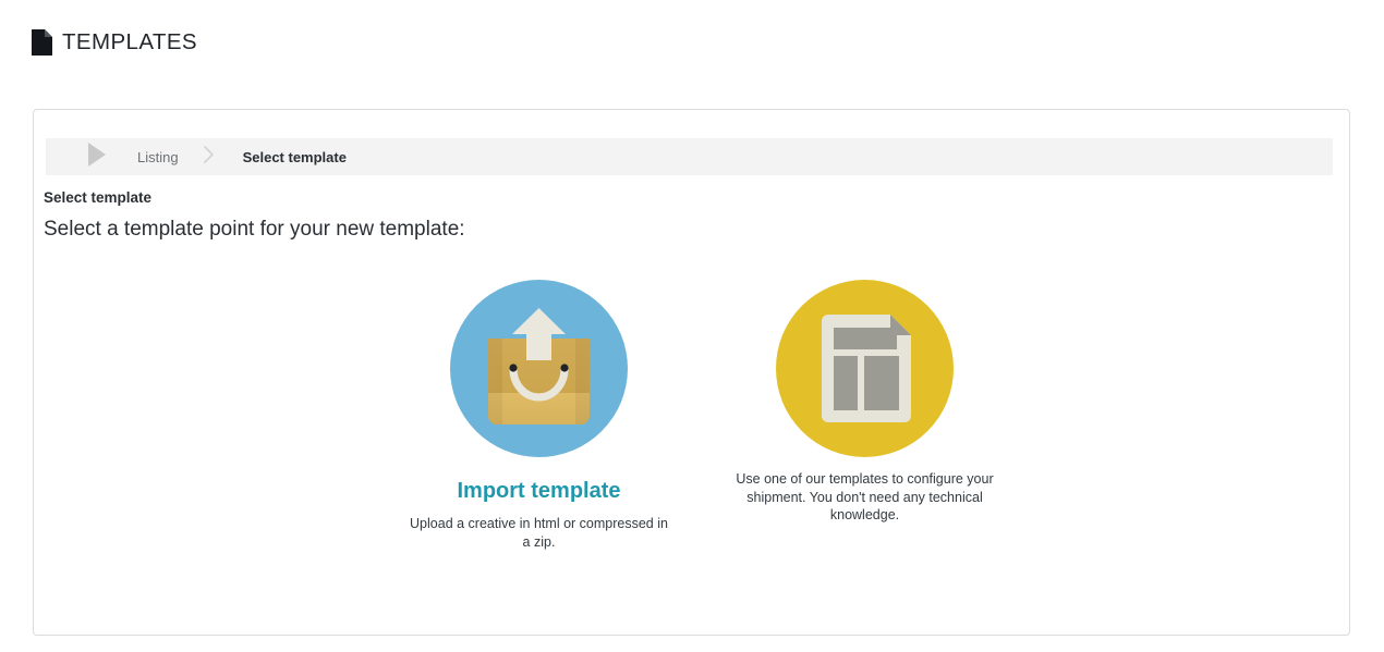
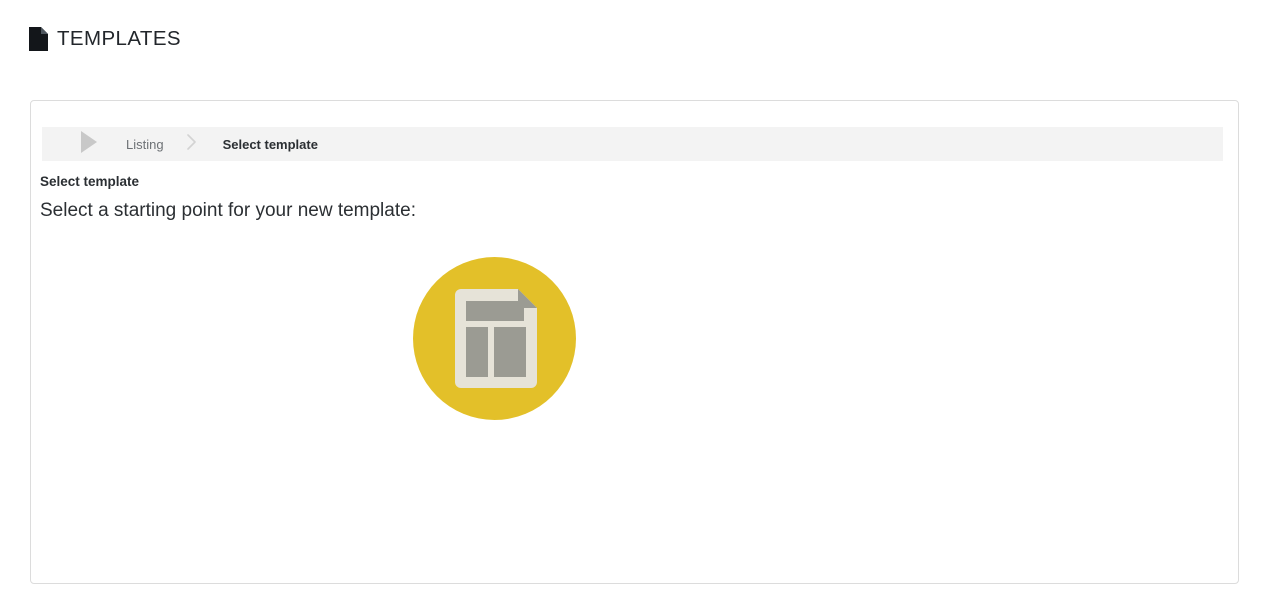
  TEMPLATES
  Listing
  Select template
  Select template
- Select a template point for your new template:
+ Select a starting point for your new template:
- Import template
- Upload a creative in html or compressed in a zip.
- Use one of our templates to configure your shipment. You don't need any technical knowledge.
